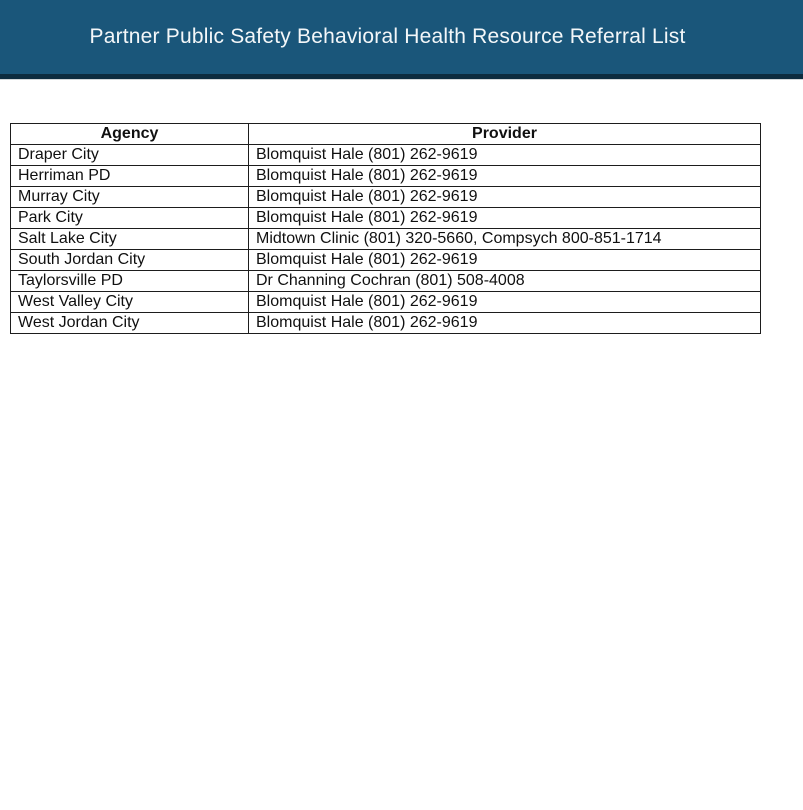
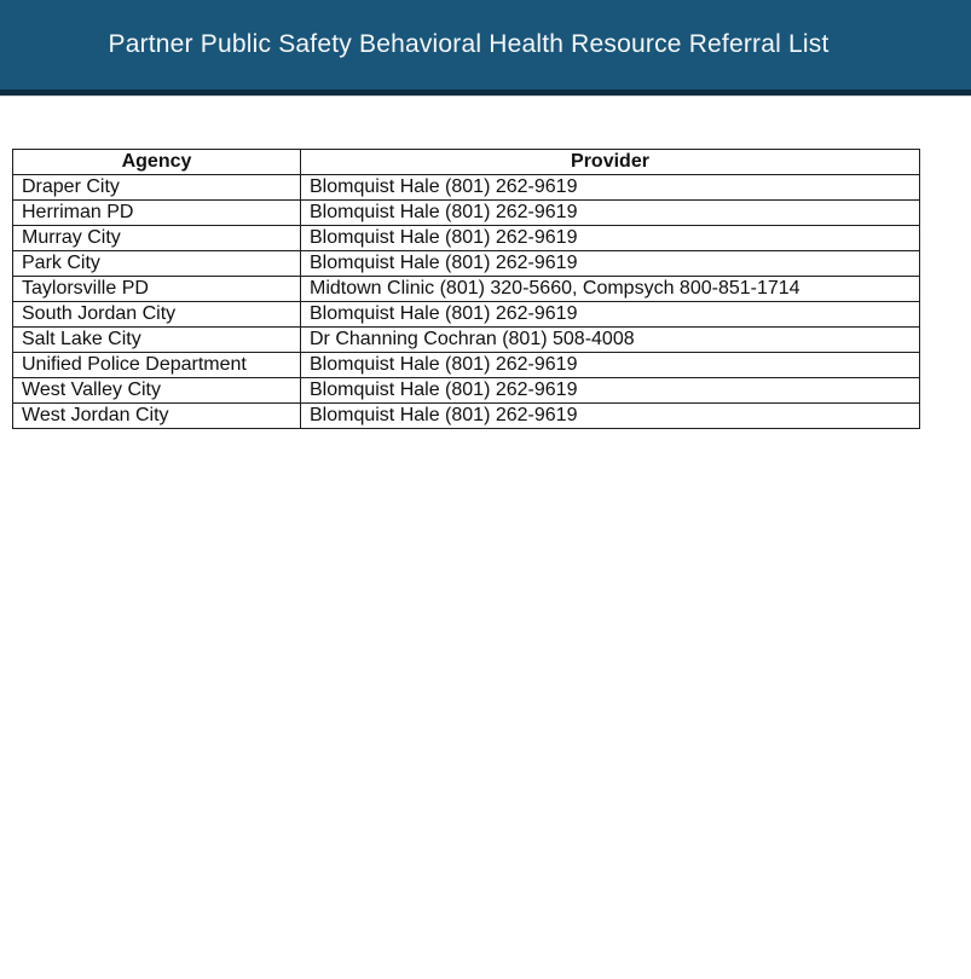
  Partner Public Safety Behavioral Health Resource Referral List
  Agency	Provider
  Draper City	Blomquist Hale (801) 262-9619
  Herriman PD	Blomquist Hale (801) 262-9619
  Murray City	Blomquist Hale (801) 262-9619
  Park City	Blomquist Hale (801) 262-9619
- Salt Lake City	Midtown Clinic (801) 320-5660, Compsych 800-851-1714
+ Taylorsville PD	Midtown Clinic (801) 320-5660, Compsych 800-851-1714
  South Jordan City	Blomquist Hale (801) 262-9619
- Taylorsville PD	Dr Channing Cochran (801) 508-4008
+ Salt Lake City	Dr Channing Cochran (801) 508-4008
+ Unified Police Department	Blomquist Hale (801) 262-9619
  West Valley City	Blomquist Hale (801) 262-9619
  West Jordan City	Blomquist Hale (801) 262-9619
